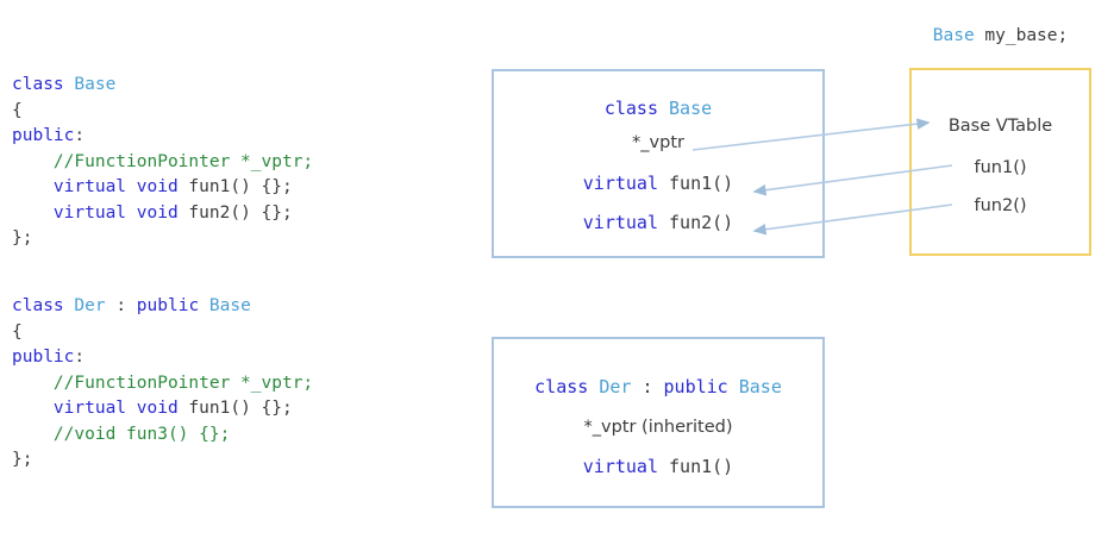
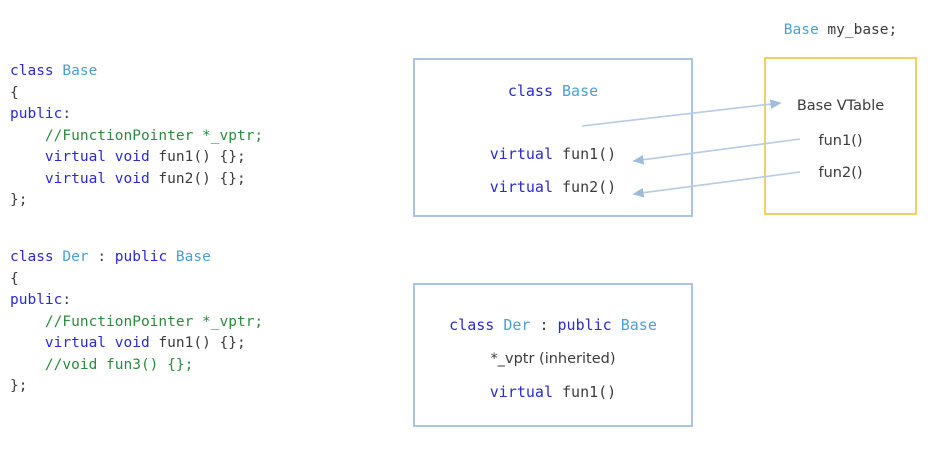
  class Base
  {
  public:
  //FunctionPointer *_vptr;
  virtual void fun1() {};
  virtual void fun2() {};
  };
  class Der : public Base
  {
  public:
  //FunctionPointer *_vptr;
  virtual void fun1() {};
  //void fun3() {};
  };
  Base my_base;
  class Base
- *_vptr
  virtual fun1()
  virtual fun2()
  Base VTable
  fun1()
  fun2()
  class Der : public Base
  *_vptr (inherited)
  virtual fun1()
